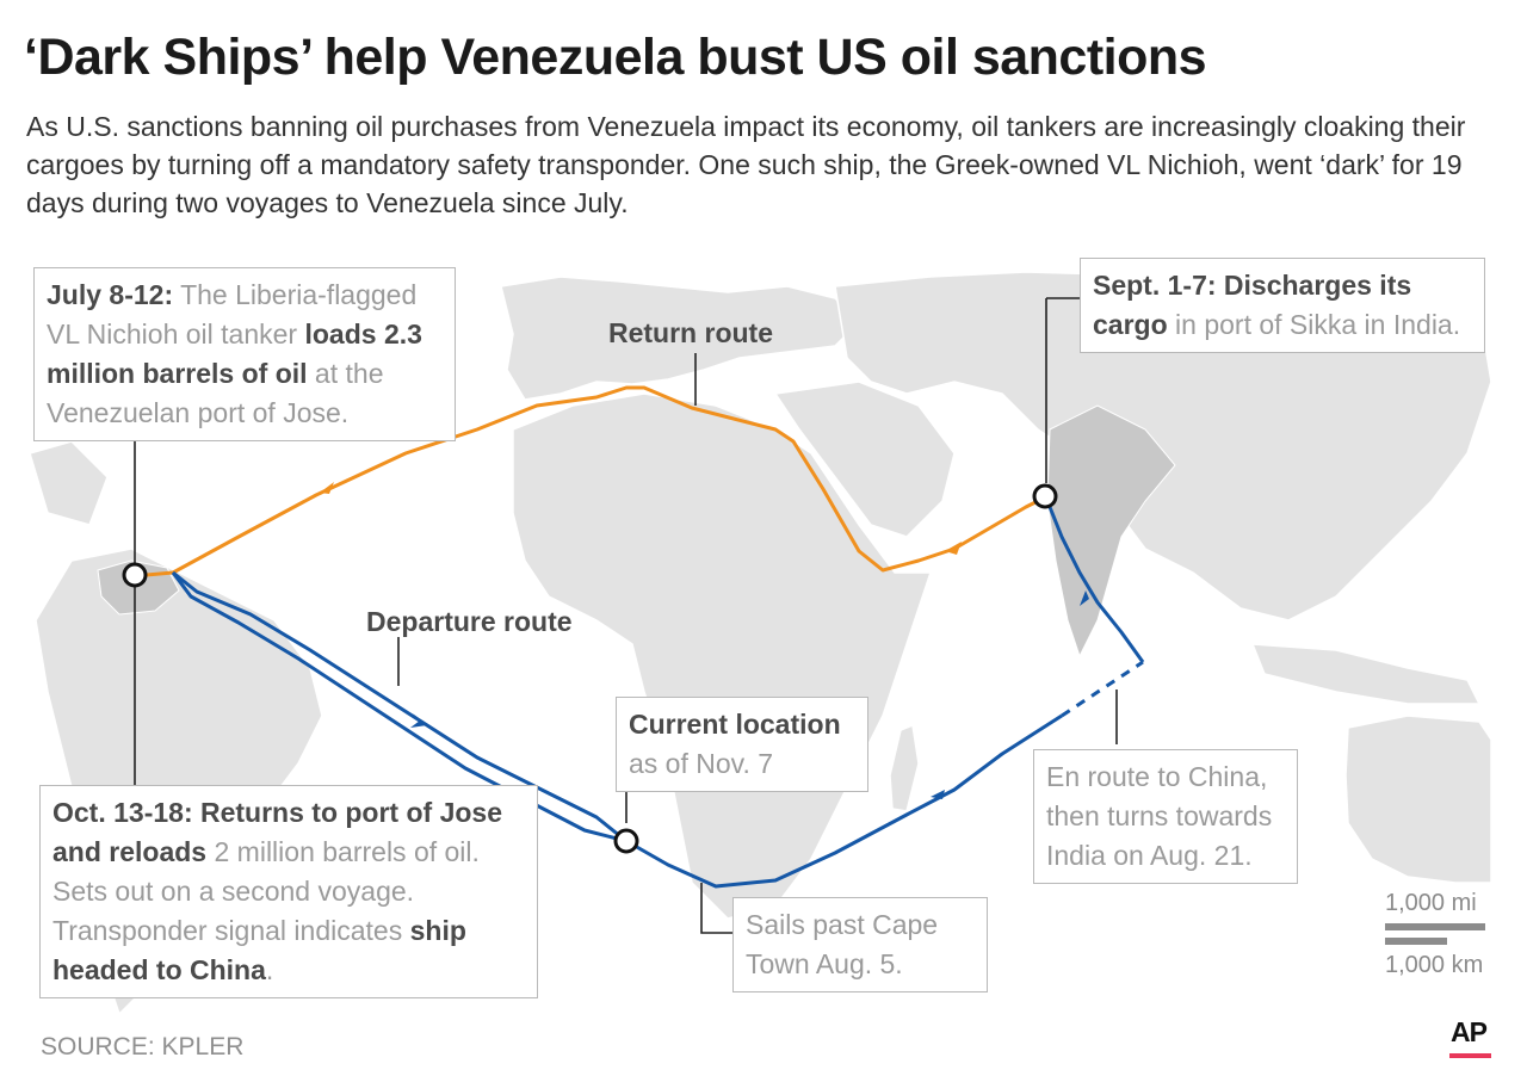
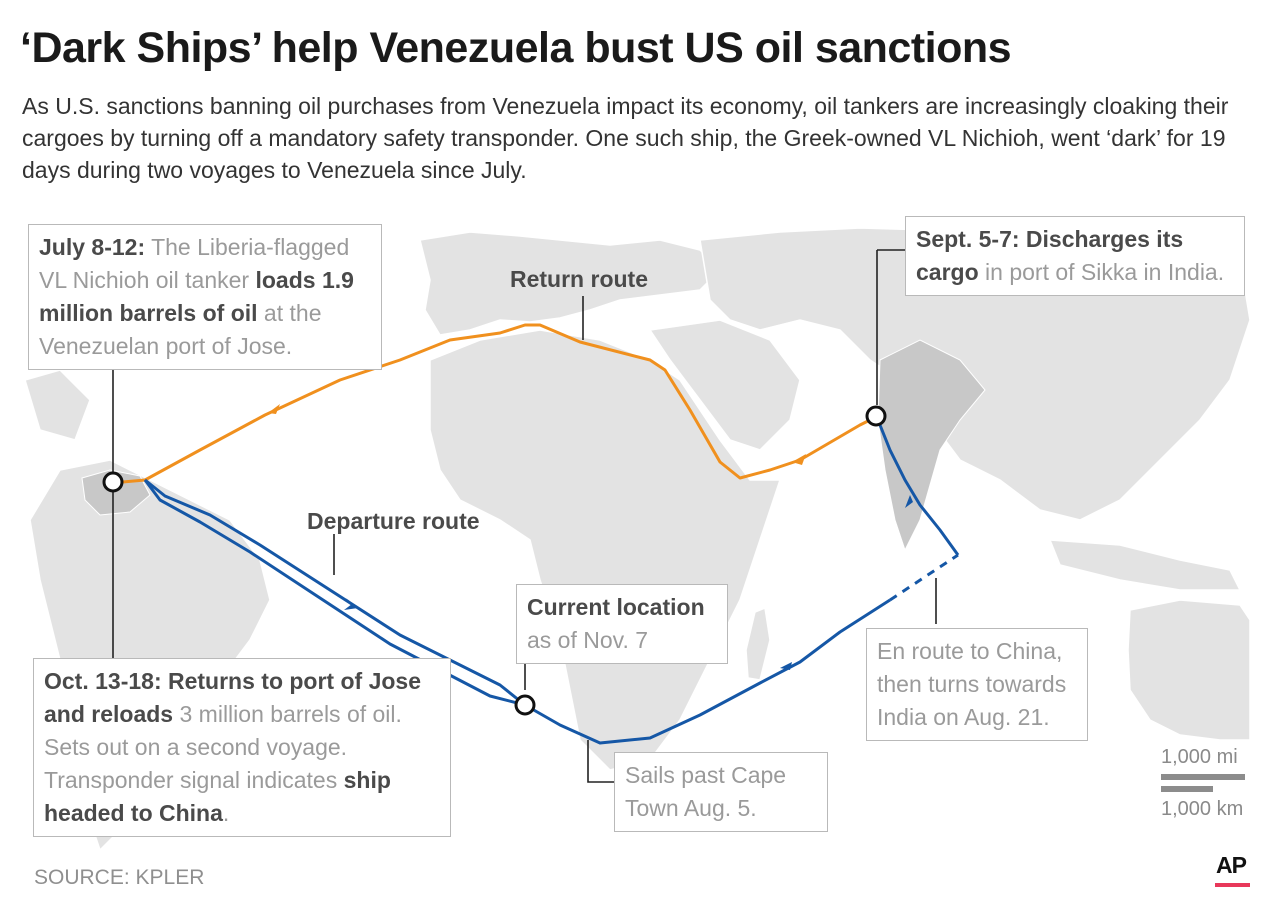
  ‘Dark Ships’ help Venezuela bust US oil sanctions
  As U.S. sanctions banning oil purchases from Venezuela impact its economy, oil tankers are increasingly cloaking their cargoes by turning off a mandatory safety transponder. One such ship, the Greek-owned VL Nichioh, went ‘dark’ for 19 days during two voyages to Venezuela since July.
  Return route
  Departure route
- July 8-12: The Liberia-flagged VL Nichioh oil tanker loads 2.3 million barrels of oil at the Venezuelan port of Jose.
+ July 8-12: The Liberia-flagged VL Nichioh oil tanker loads 1.9 million barrels of oil at the Venezuelan port of Jose.
- Sept. 1-7: Discharges its cargo in port of Sikka in India.
+ Sept. 5-7: Discharges its cargo in port of Sikka in India.
- Oct. 13-18: Returns to port of Jose and reloads 2 million barrels of oil. Sets out on a second voyage. Transponder signal indicates ship headed to China.
+ Oct. 13-18: Returns to port of Jose and reloads 3 million barrels of oil. Sets out on a second voyage. Transponder signal indicates ship headed to China.
  Current location
  as of Nov. 7
  Sails past Cape Town Aug. 5.
  En route to China, then turns towards India on Aug. 21.
  1,000 mi
  1,000 km
  SOURCE: KPLER
  AP
